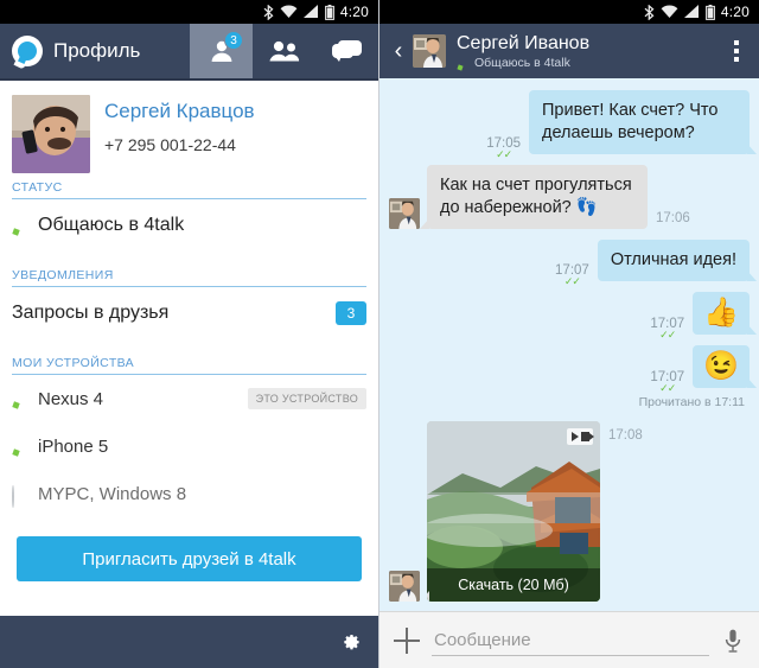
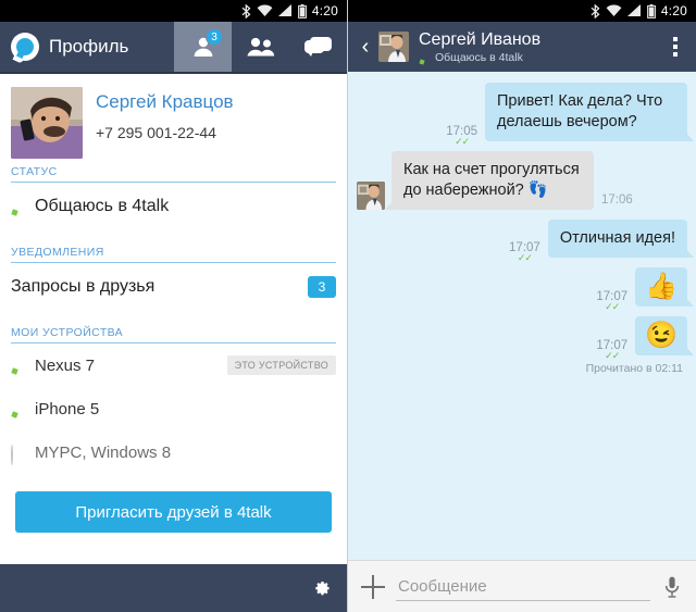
  4:20
  Профиль
  3
  Сергей Кравцов
  +7 295 001-22-44
  СТАТУС
  Общаюсь в 4talk
  УВЕДОМЛЕНИЯ
  Запросы в друзья
  3
  МОИ УСТРОЙСТВА
- Nexus 4
+ Nexus 7
  ЭТО УСТРОЙСТВО
  iPhone 5
  MYPC, Windows 8
  Пригласить друзей в 4talk
  4:20
  ‹
  Сергей Иванов
  Общаюсь в 4talk
  17:05
  ✓✓
- Привет! Как счет? Что делаешь вечером?
+ Привет! Как дела? Что делаешь вечером?
  Как на счет прогуляться до набережной? 👣
  17:06
  17:07
  ✓✓
  Отличная идея!
  17:07
  ✓✓
  👍
  17:07
  ✓✓
  😉
- Прочитано в 17:11
+ Прочитано в 02:11
- Скачать (20 Мб)
- 17:08
  Сообщение
